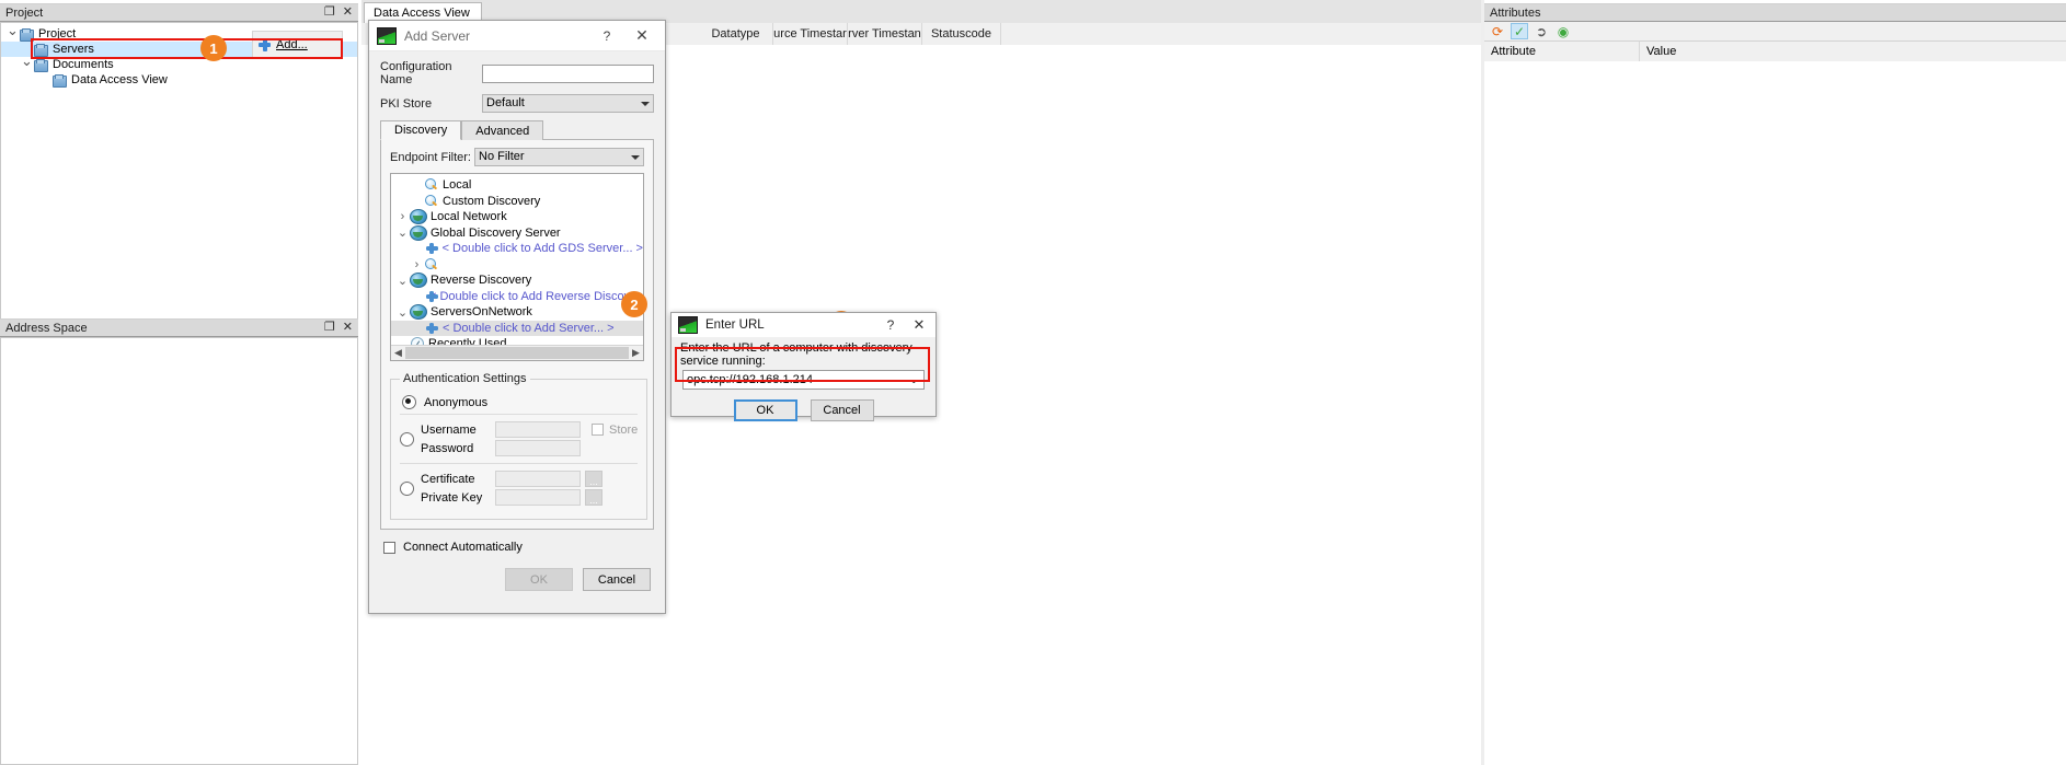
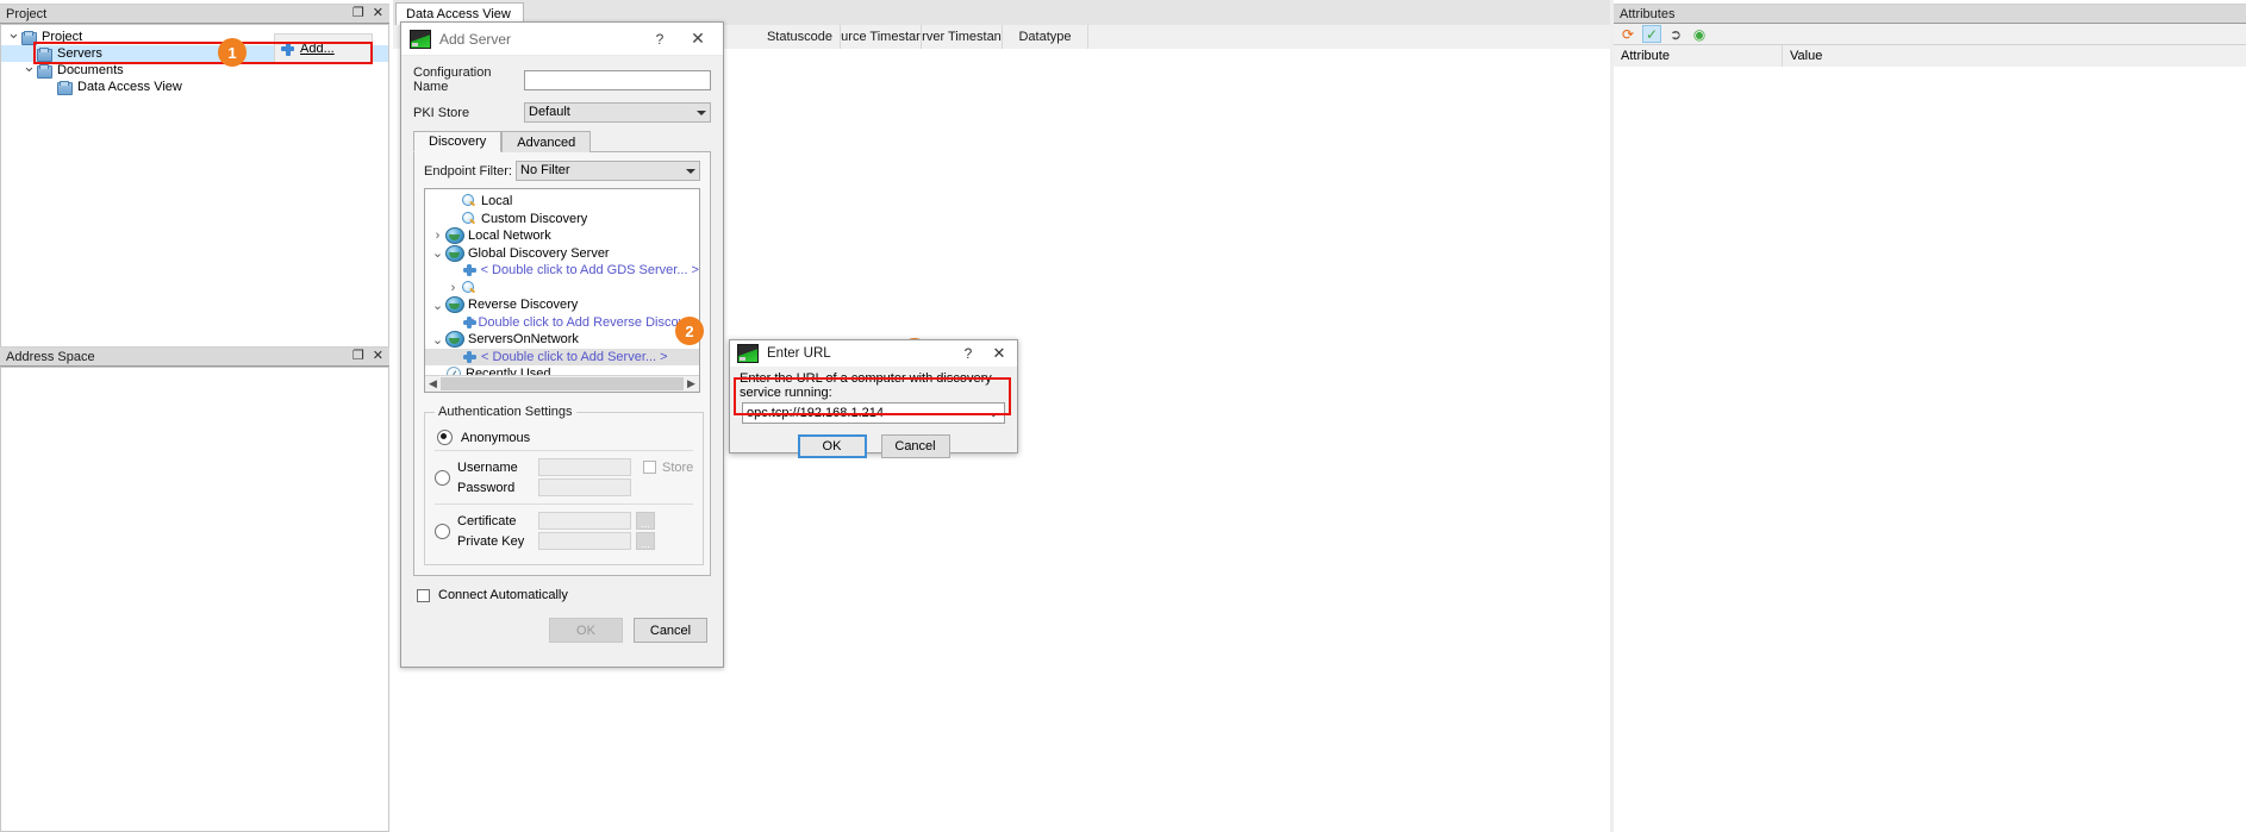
  Data Access View
- Datatype
+ Statuscode
  urce Timestar
  rver Timestan
- Statuscode
+ Datatype
  Project
  ❐
  ✕
  Project
  Servers
  Documents
  Data Access View
  Add...
  1
  Address Space
  ❐
  ✕
  Add Server
  ?
  ✕
  Configuration Name
  PKI Store
  Default
  Discovery
  Advanced
  Endpoint Filter:
  No Filter
  Local
  Custom Discovery
  ›
  Local Network
  ⌄
  Global Discovery Server
  < Double click to Add GDS Server... >
  ›
  ⌄
  Reverse Discovery
  Double click to Add Reverse Disco
  ⌄
  ServersOnNetwork
  < Double click to Add Server... >
  ◀
  ▶
  Authentication Settings
  Anonymous
  Username
  Store
  Password
  Certificate
  ...
  Private Key
  ...
  Connect Automatically
  OK
  Cancel
  2
  Enter URL
  ?
  ✕
  Enter the URL of a computer with discovery service running:
  opc.tcp://192.168.1.214
  ⌄
  OK
  Cancel
  Attributes
  ⟳
  ✓
  ➲
  ◉
  Attribute
  Value
